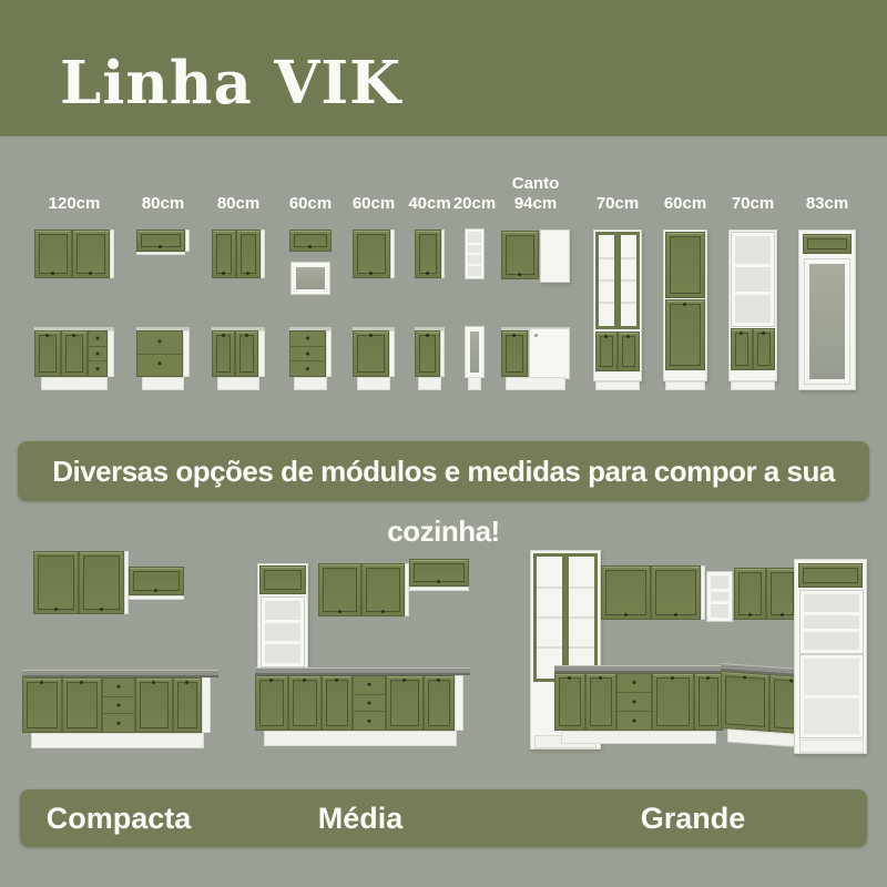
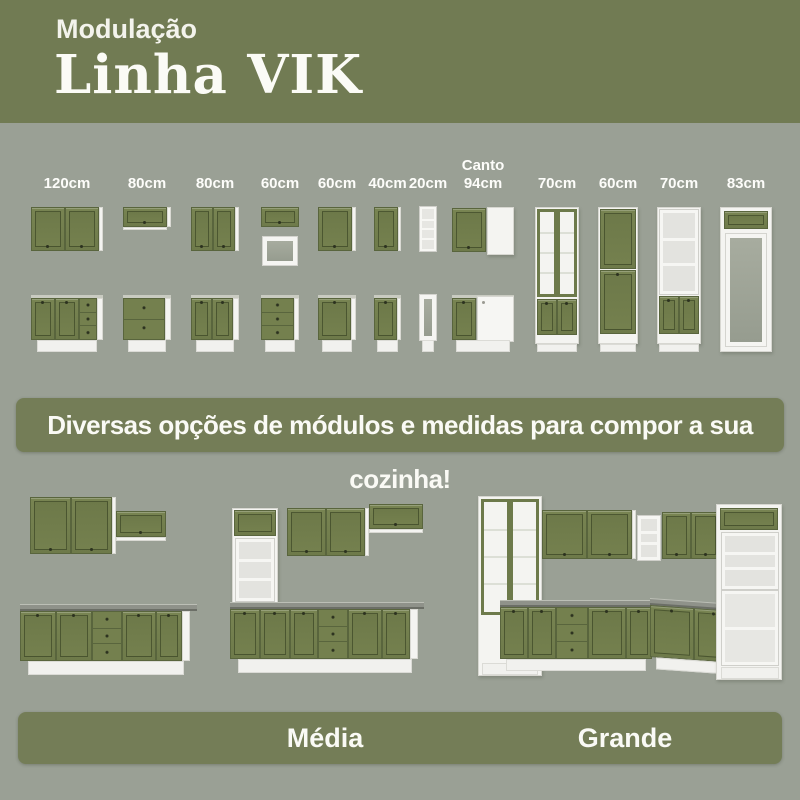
+ Modulação
  Linha VIK
  120cm
  80cm
  80cm
  60cm
  60cm
  40cm
  20cm
  Canto
  94cm
  70cm
  60cm
  70cm
  83cm
  Diversas opções de módulos e medidas para compor a sua cozinha!
- Compacta
  Média
  Grande
